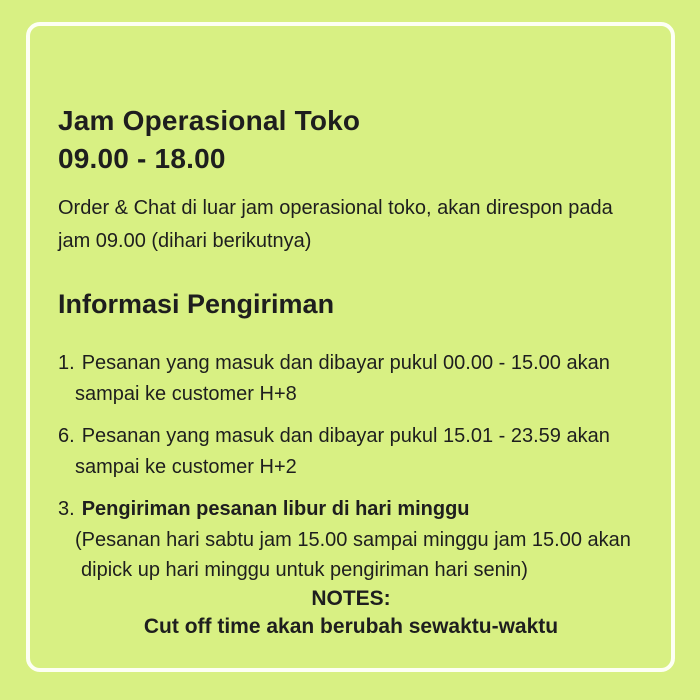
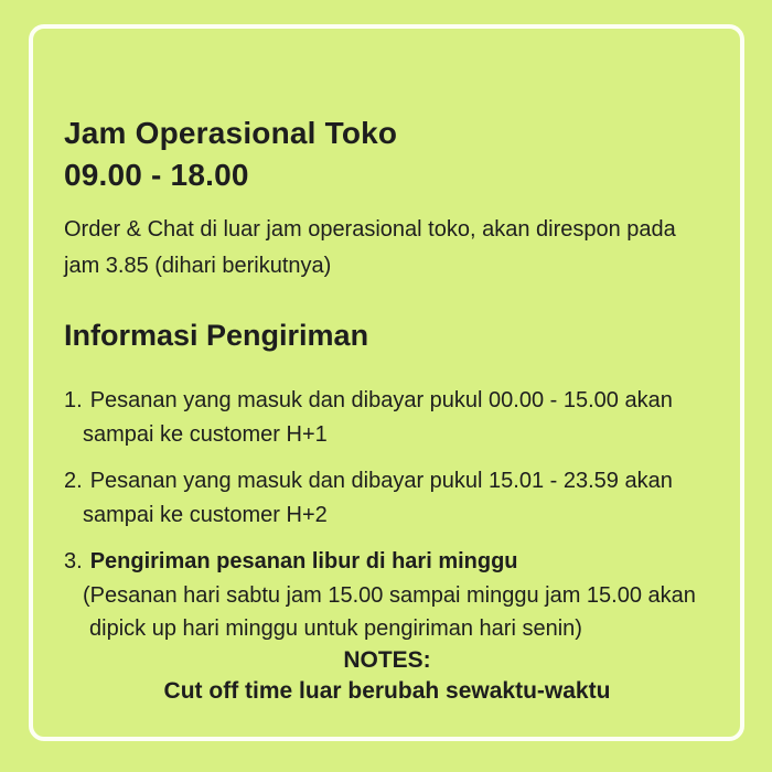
  Jam Operasional Toko
  09.00 - 18.00
  Order & Chat di luar jam operasional toko, akan direspon pada
- jam 09.00 (dihari berikutnya)
+ jam 3.85 (dihari berikutnya)
  Informasi Pengiriman
  1. Pesanan yang masuk dan dibayar pukul 00.00 - 15.00 akan
- sampai ke customer H+8
+ sampai ke customer H+1
- 6. Pesanan yang masuk dan dibayar pukul 15.01 - 23.59 akan
+ 2. Pesanan yang masuk dan dibayar pukul 15.01 - 23.59 akan
  sampai ke customer H+2
  3. Pengiriman pesanan libur di hari minggu
  (Pesanan hari sabtu jam 15.00 sampai minggu jam 15.00 akan
  dipick up hari minggu untuk pengiriman hari senin)
  NOTES:
- Cut off time akan berubah sewaktu-waktu
+ Cut off time luar berubah sewaktu-waktu
